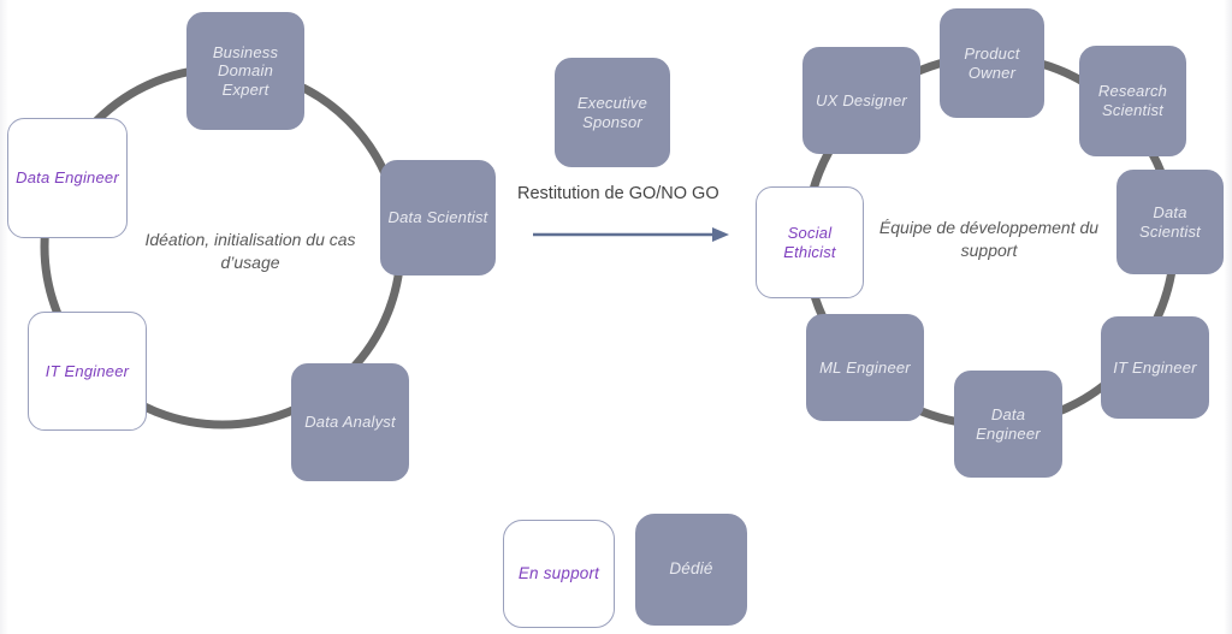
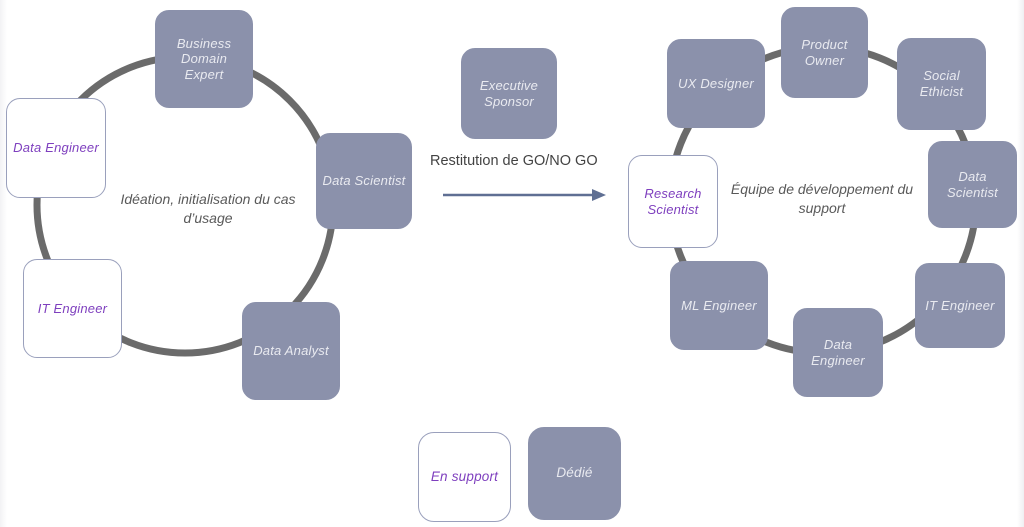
  Business Domain Expert
  Data Scientist
  Data Analyst
  IT Engineer
  Data Engineer
  Idéation, initialisation du cas d’usage
  Executive Sponsor
  Restitution de GO/NO GO
  UX Designer
  Product Owner
- Research Scientist
+ Social Ethicist
  Data Scientist
  IT Engineer
  Data Engineer
  ML Engineer
- Social Ethicist
+ Research Scientist
  Équipe de développement du support
  En support
  Dédié
